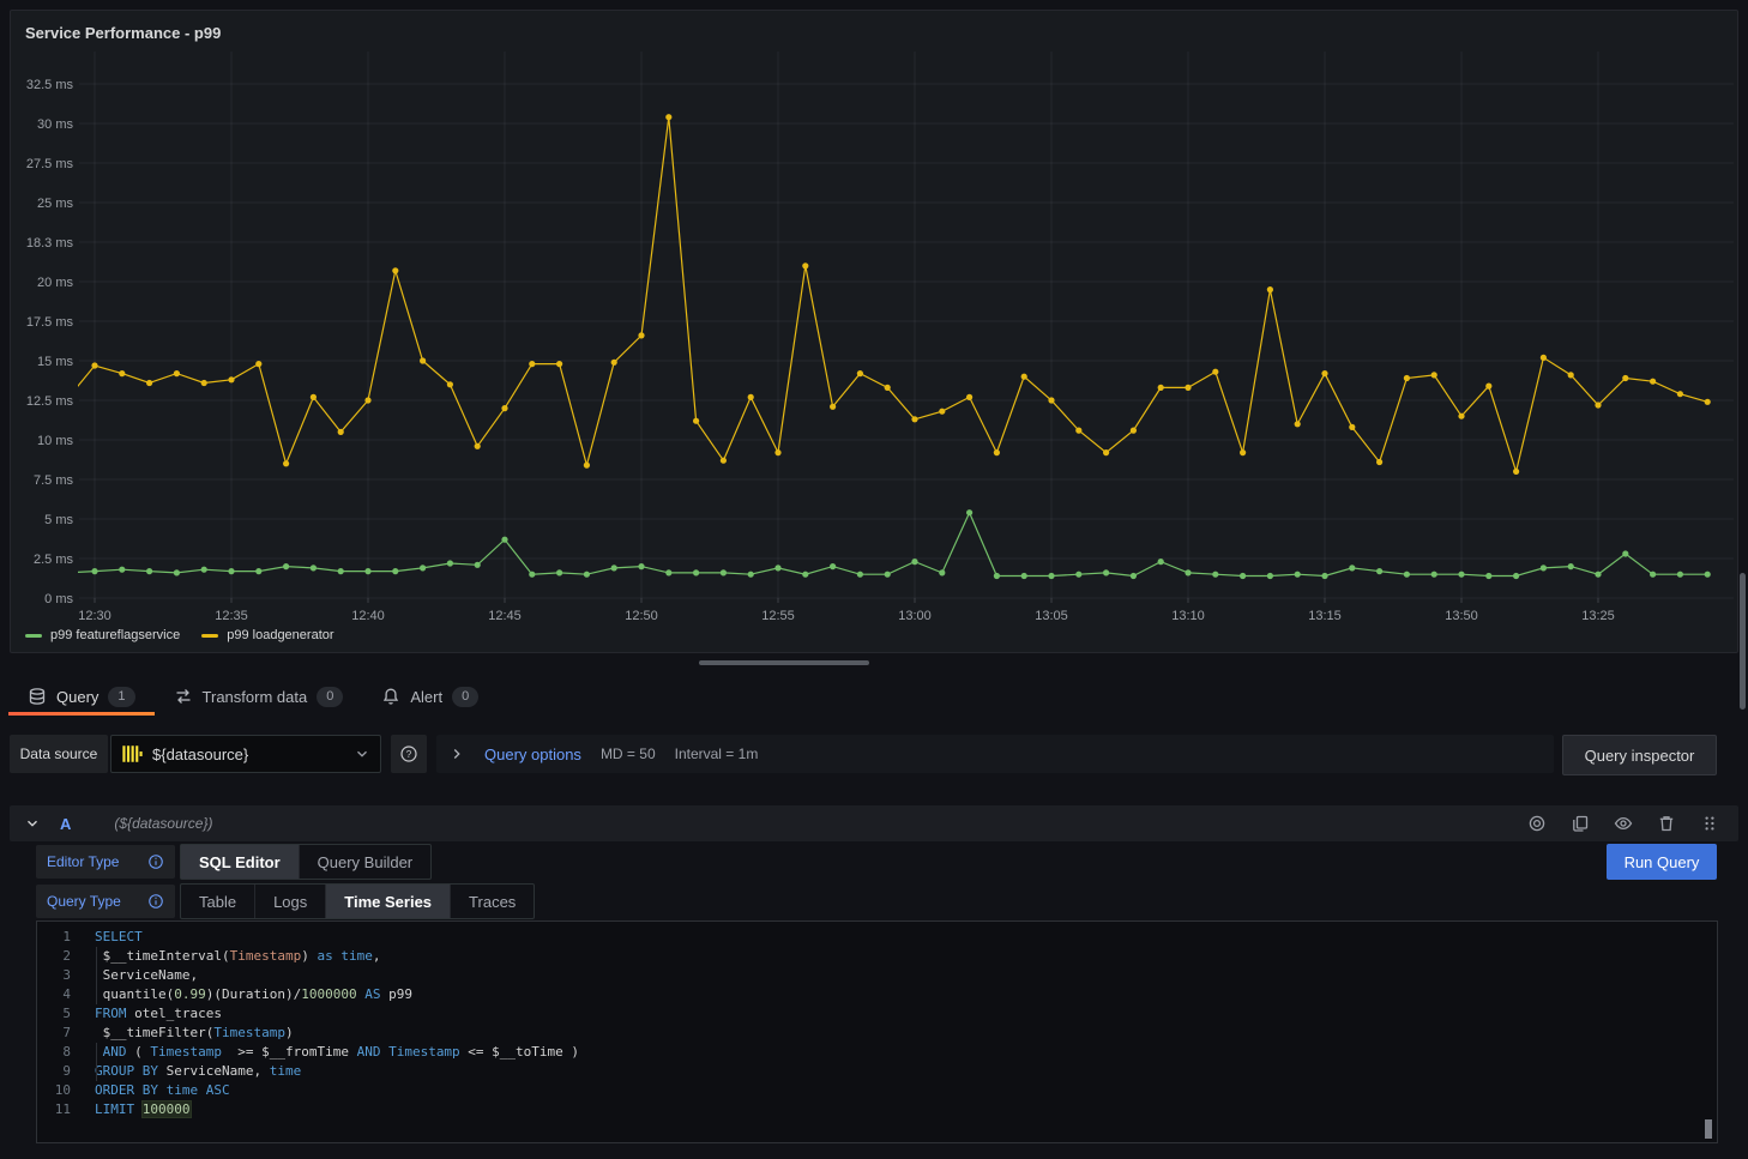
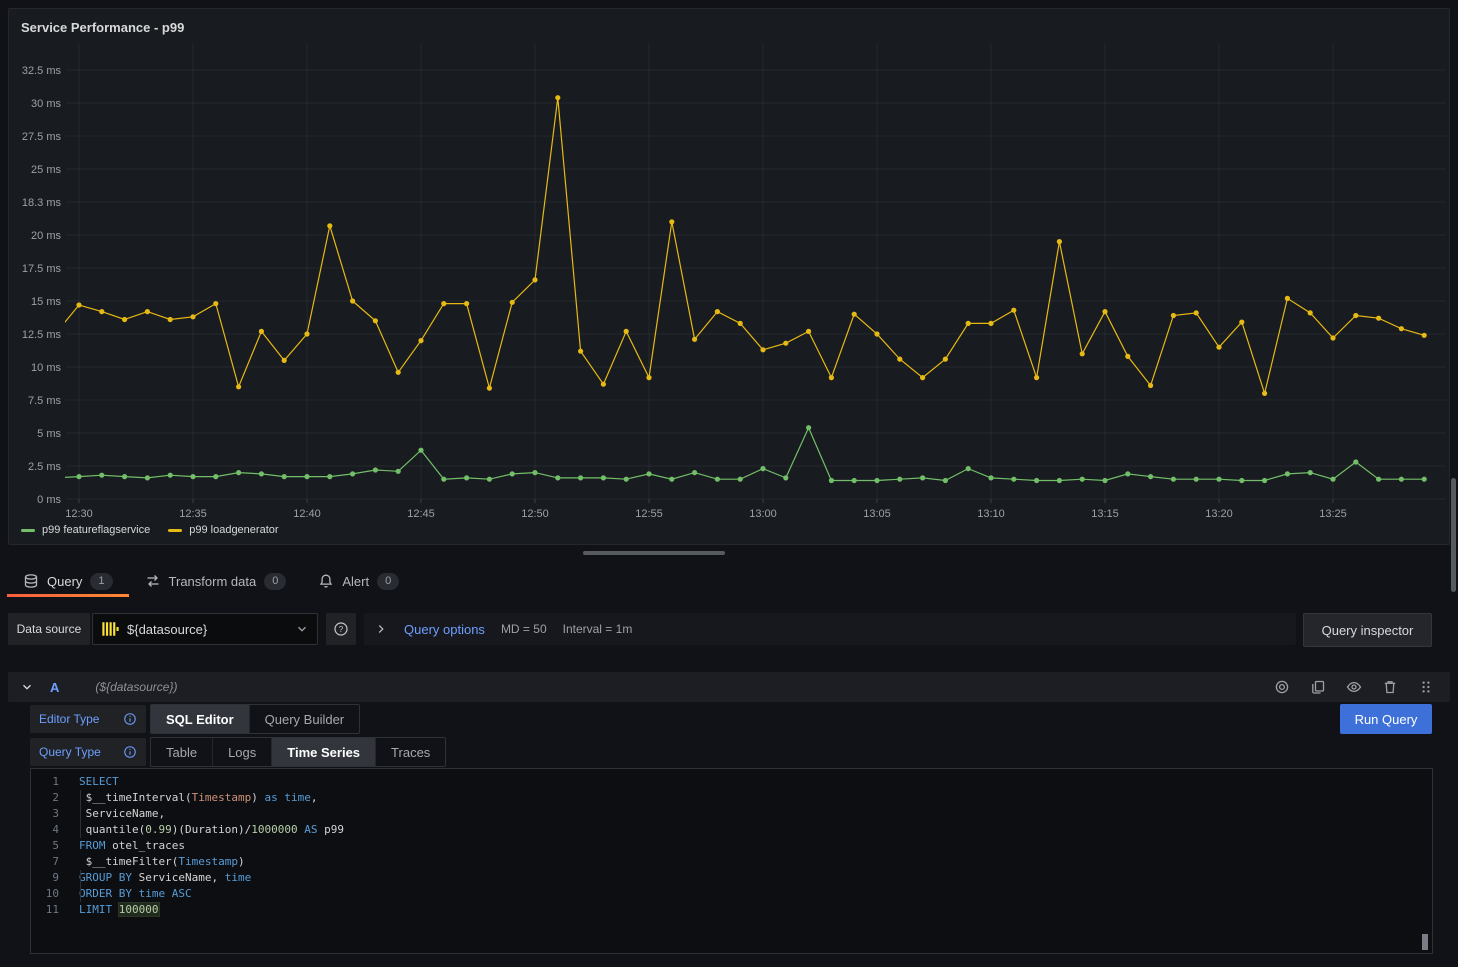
  Service Performance - p99
  0 ms
  2.5 ms
  5 ms
  7.5 ms
  10 ms
  12.5 ms
  15 ms
  17.5 ms
  20 ms
  18.3 ms
  25 ms
  27.5 ms
  30 ms
  32.5 ms
  12:30
  12:35
  12:40
  12:45
  12:50
  12:55
  13:00
  13:05
  13:10
  13:15
- 13:50
+ 13:20
  13:25
  p99 featureflagservice
  p99 loadgenerator
  Query
  1
  Transform data
  0
  Alert
  0
  Data source
  ${datasource}
  ?
  Query options
  MD = 50
  Interval = 1m
  Query inspector
  A
  (${datasource})
  Editor Type
  SQL Editor
  Query Builder
  Run Query
  Query Type
  Table
  Logs
  Time Series
  Traces
  1
  SELECT
  2
  $__timeInterval(Timestamp) as time,
  3
  ServiceName,
  4
  quantile(0.99)(Duration)/1000000 AS p99
  5
  FROM otel_traces
  7
  $__timeFilter(Timestamp)
- 8
- AND ( Timestamp >= $__fromTime AND Timestamp <= $__toTime )
  9
  GROUP BY ServiceName, time
  10
  ORDER BY time ASC
  11
  LIMIT 100000
